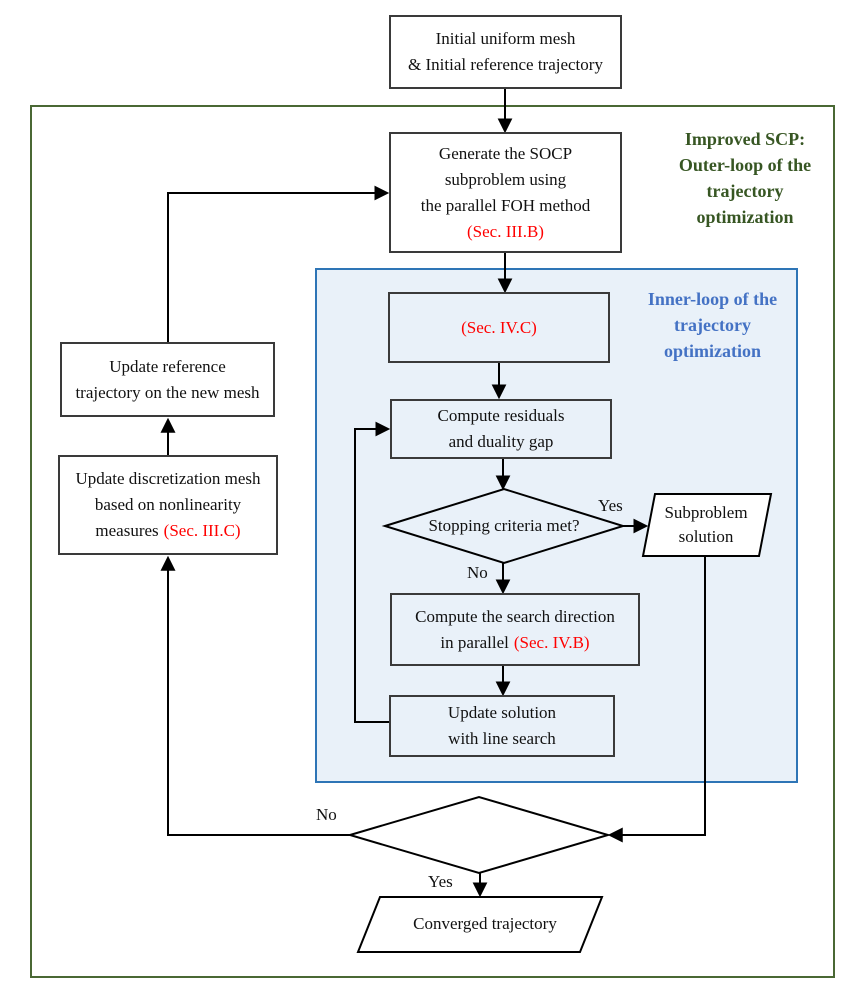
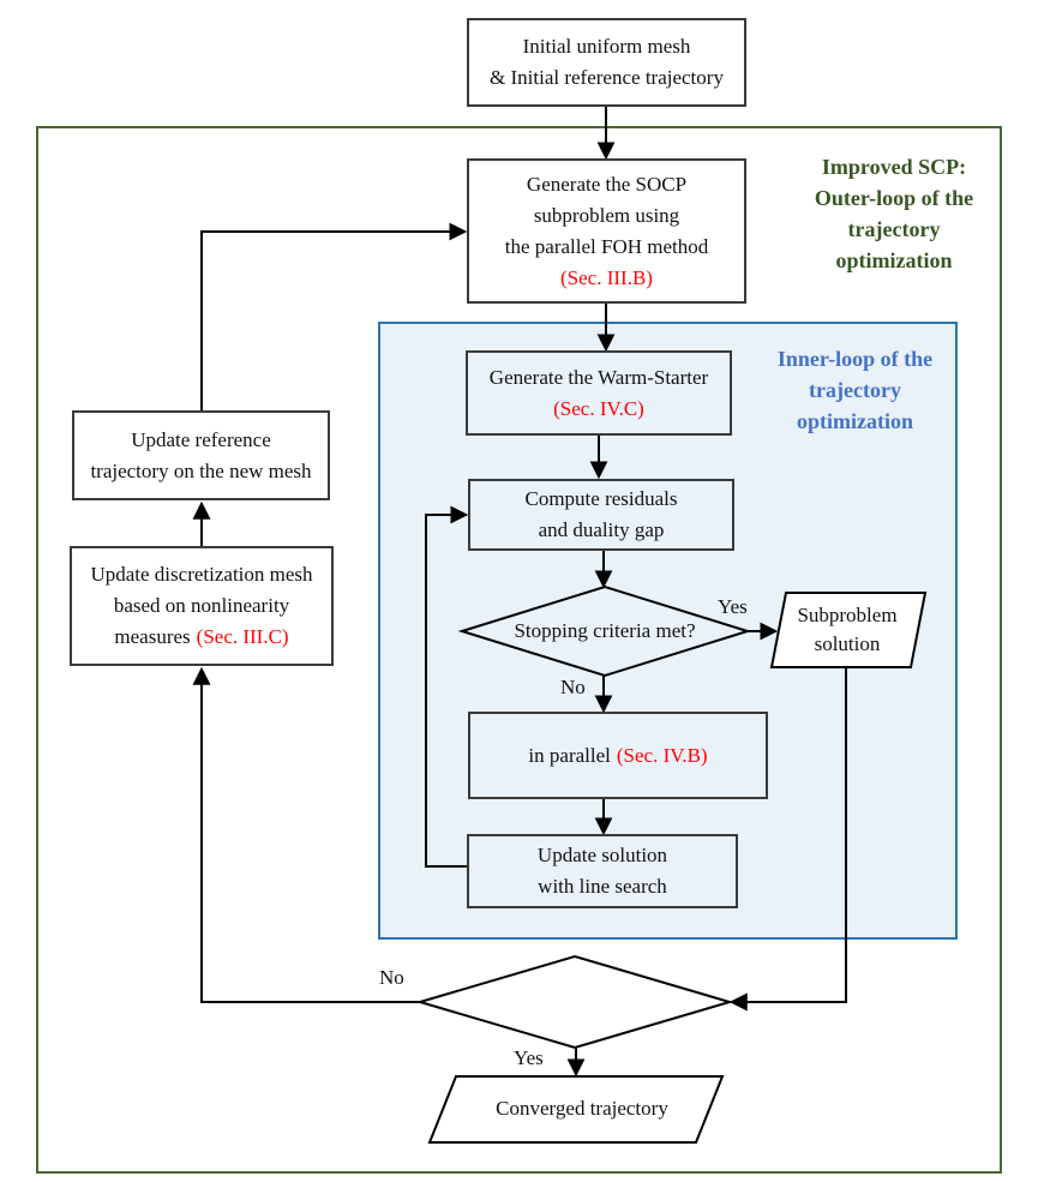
  Initial uniform mesh
  & Initial reference trajectory
  Generate the SOCP
  subproblem using
  the parallel FOH method
  (Sec. III.B)
+ Generate the Warm-Starter
  (Sec. IV.C)
  Compute residuals
  and duality gap
- Compute the search direction
  in parallel (Sec. IV.B)
  Update solution
  with line search
  Update reference
  trajectory on the new mesh
  Update discretization mesh
  based on nonlinearity
  measures (Sec. III.C)
  Stopping criteria met?
  Subproblem
  solution
  Converged trajectory
  Yes
  No
  No
  Yes
  Improved SCP:
  Outer-loop of the
  trajectory
  optimization
  Inner-loop of the
  trajectory
  optimization
